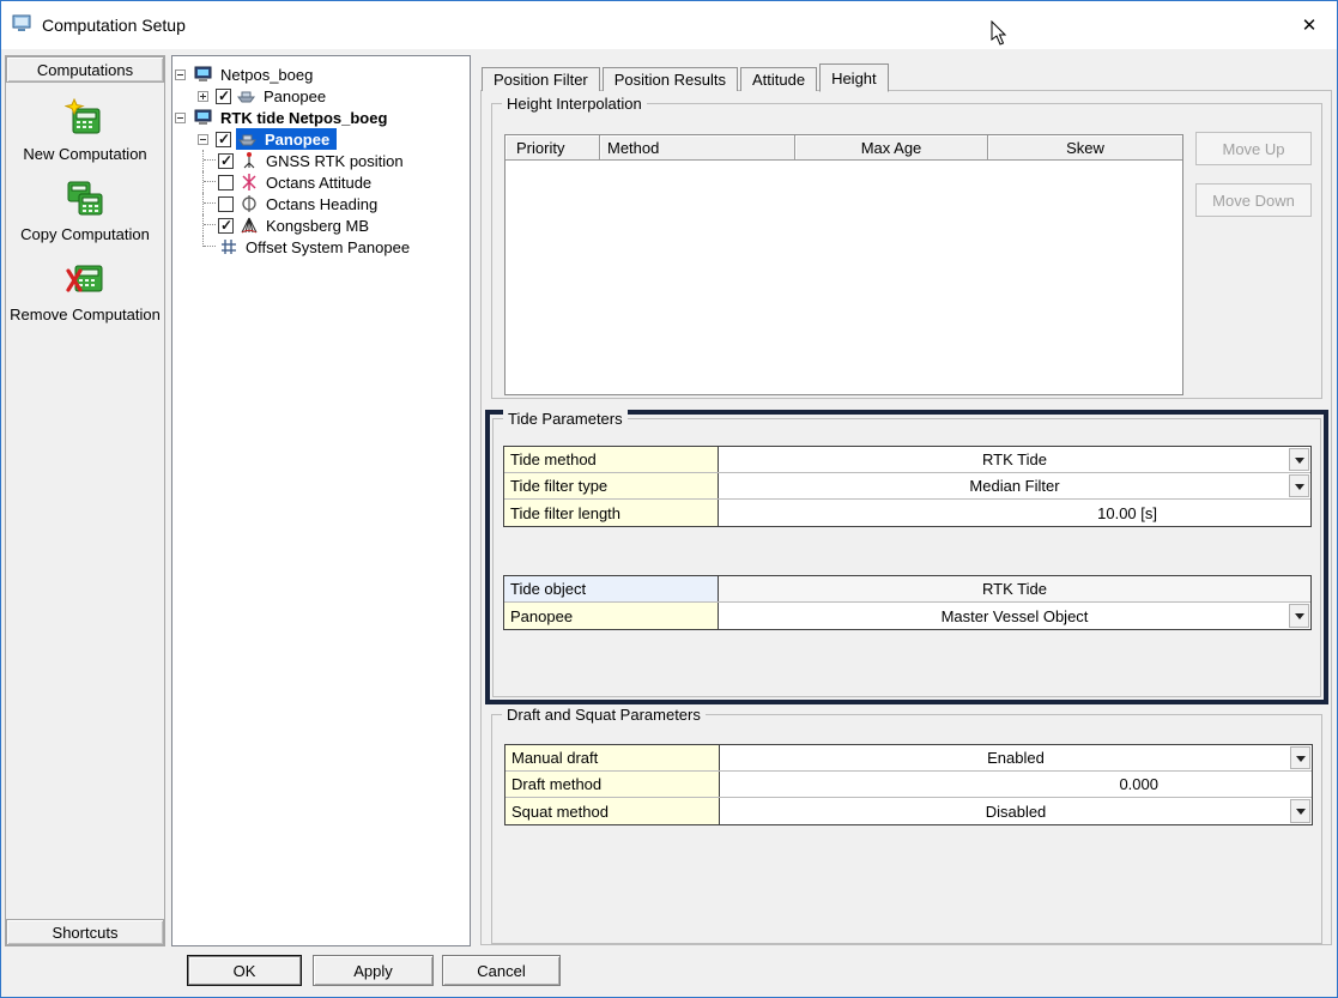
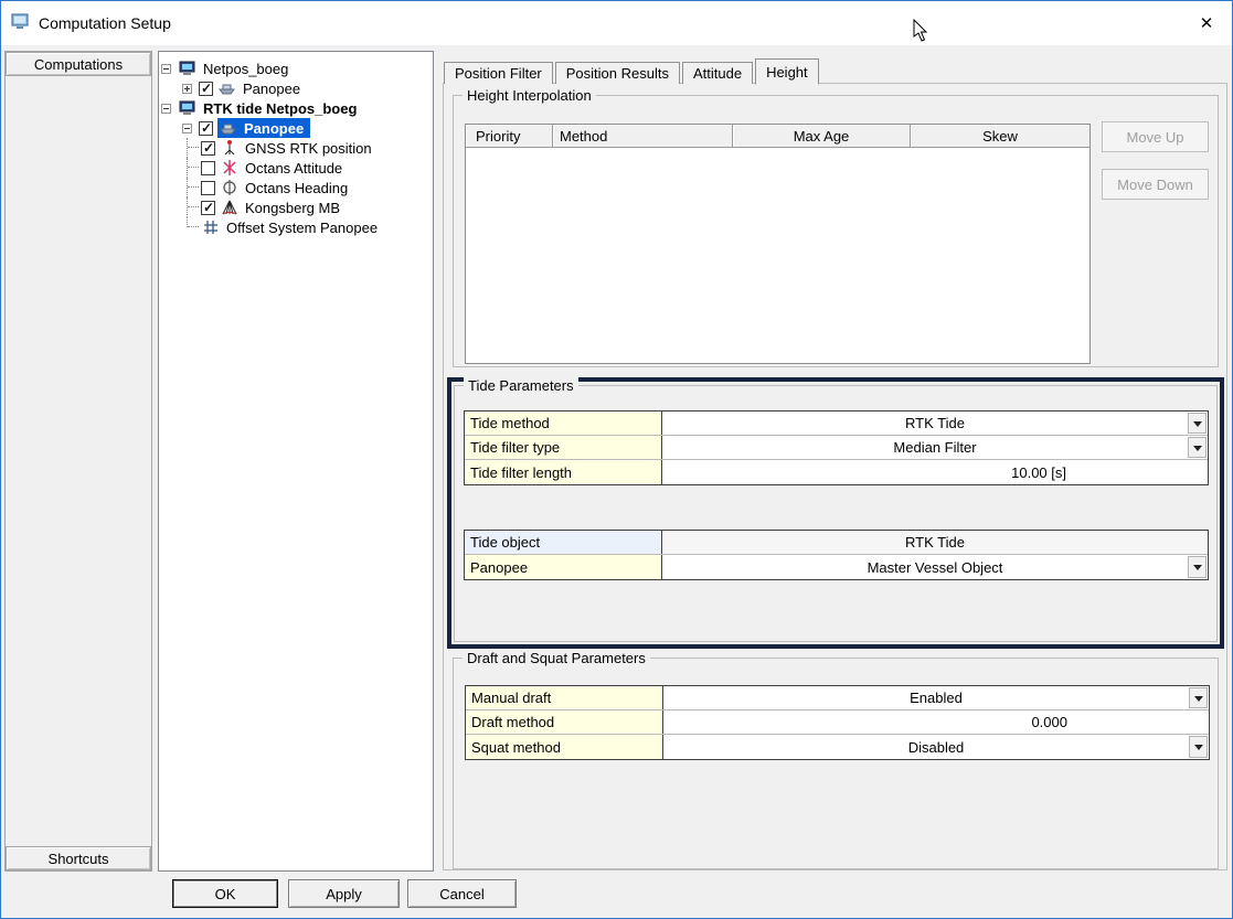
  Computation Setup
  ✕
  Computations
- New Computation
- Copy Computation
- Remove Computation
  Shortcuts
  Netpos_boeg
  Panopee
  RTK tide Netpos_boeg
  Panopee
  GNSS RTK position
  Octans Attitude
  Octans Heading
  Kongsberg MB
  Offset System Panopee
  Position Filter
  Position Results
  Attitude
  Height
  Height Interpolation
  Priority
  Method
  Max Age
  Skew
  Move Up
  Move Down
  Tide Parameters
  Tide method
  RTK Tide
  Tide filter type
  Median Filter
  Tide filter length
  10.00 [s]
  Tide object
  RTK Tide
  Panopee
  Master Vessel Object
  Draft and Squat Parameters
  Manual draft
  Enabled
  Draft method
  0.000
  Squat method
  Disabled
  OK
  Apply
  Cancel
